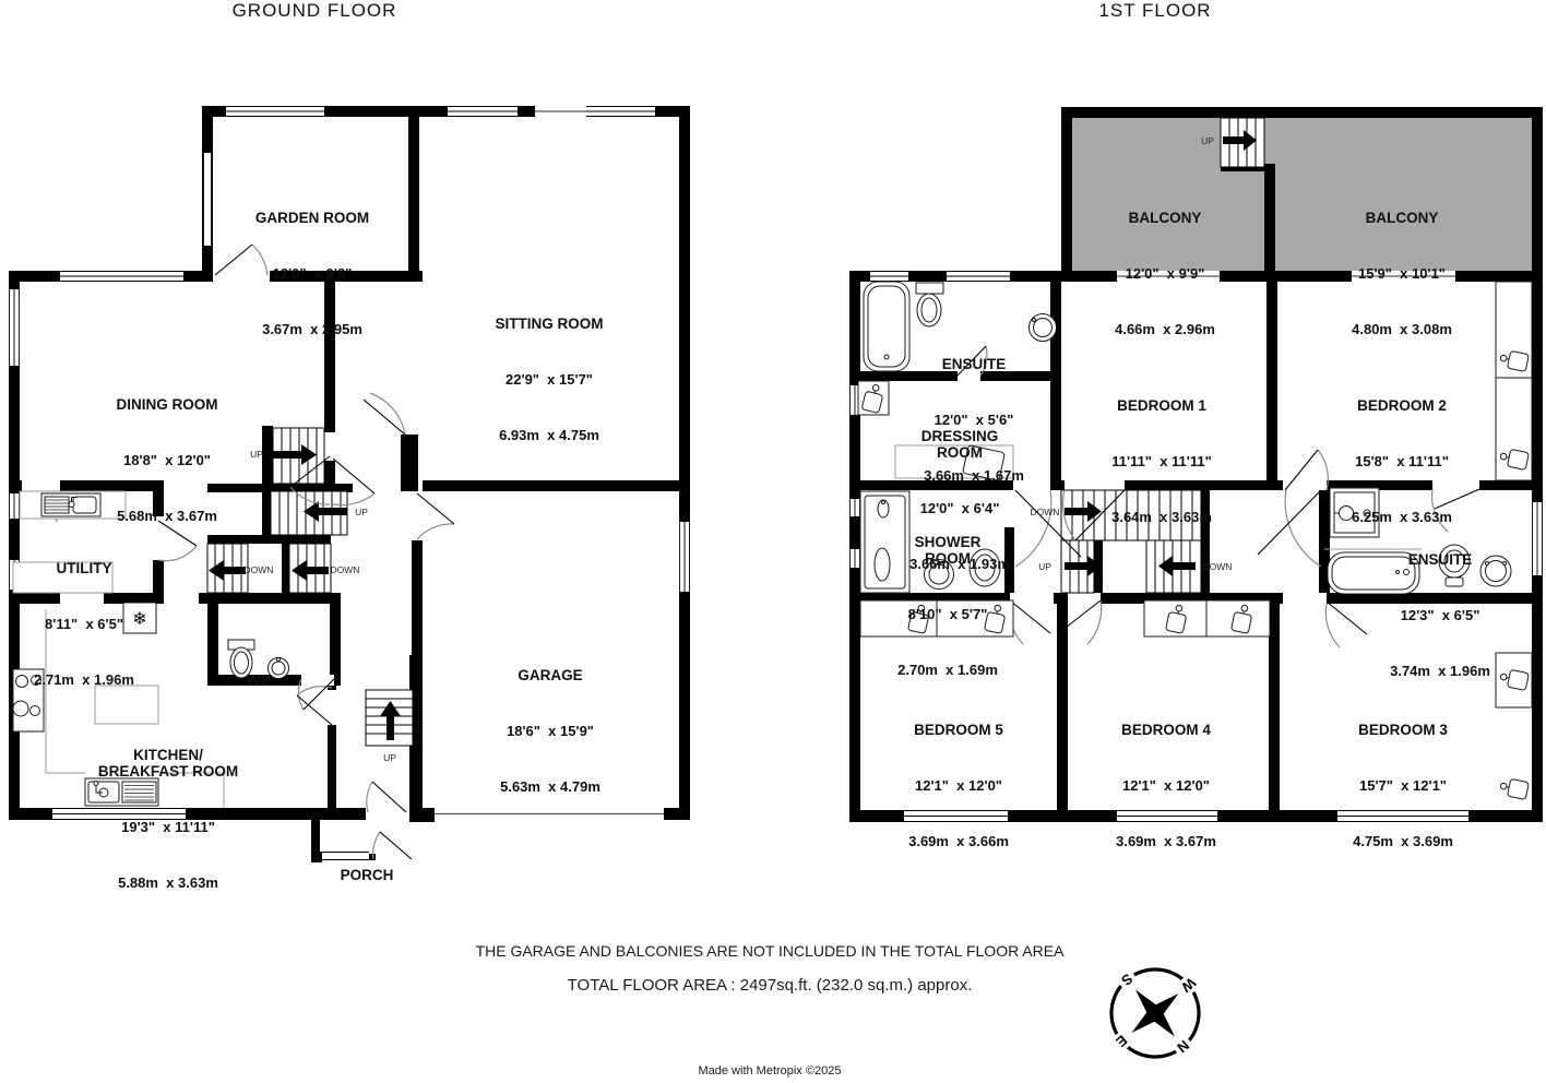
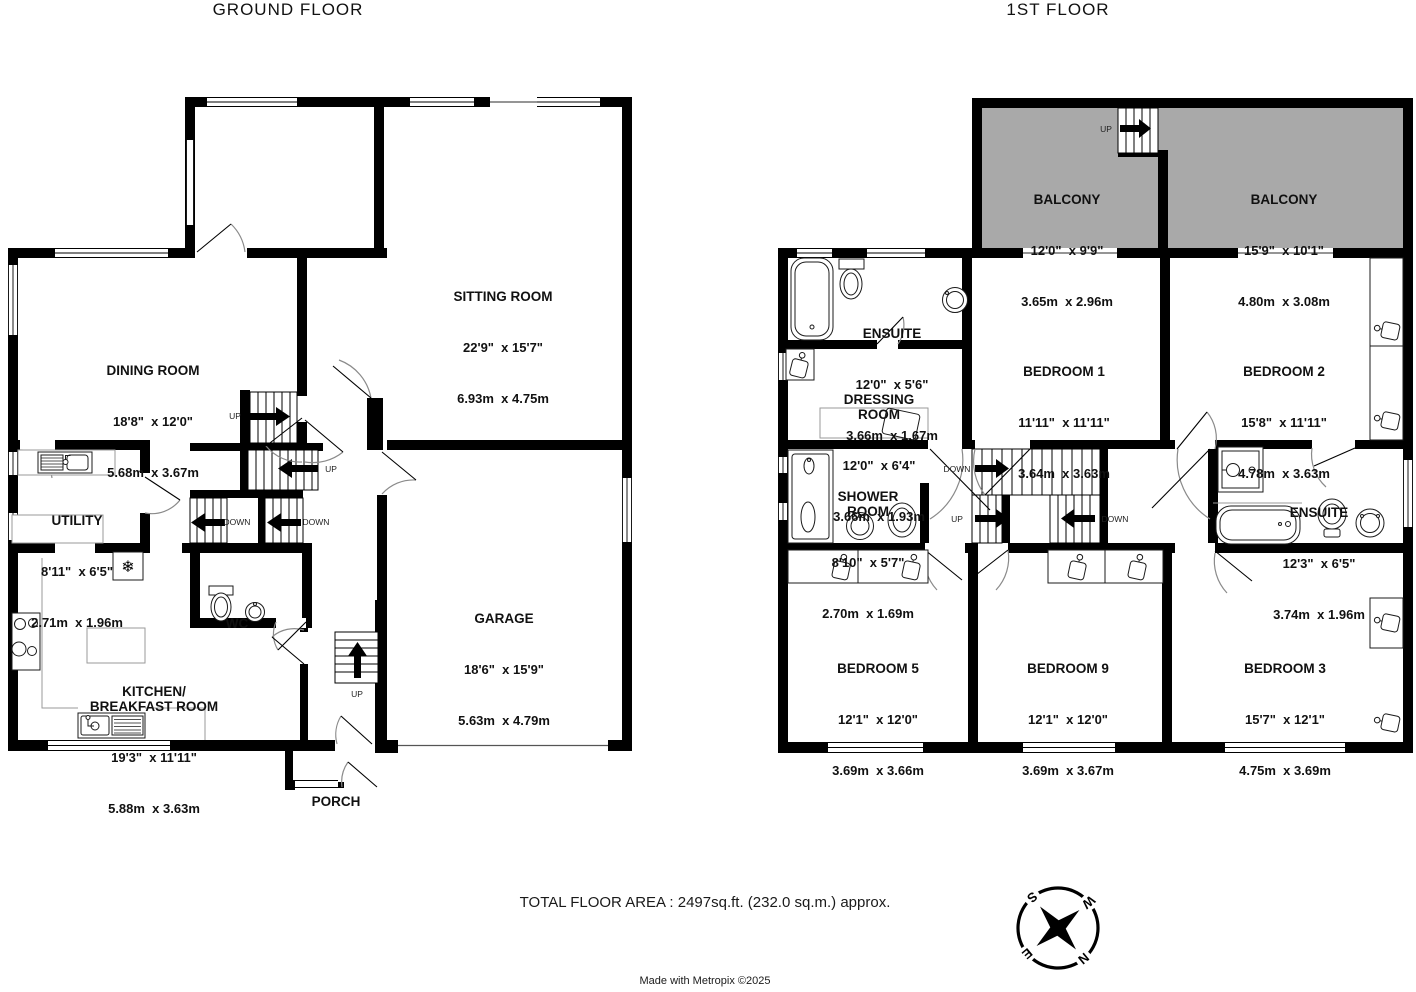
  ❄
  GROUND FLOOR
  1ST FLOOR
- GARDEN ROOM
- 12'0" x 9'8"
- 3.67m x 2.95m
  SITTING ROOM
  22'9" x 15'7"
  6.93m x 4.75m
  DINING ROOM
  18'8" x 12'0"
  5.68m x 3.67m
  UTILITY
  8'11" x 6'5"
  2.71m x 1.96m
  WC
  KITCHEN/
  BREAKFAST ROOM
  19'3" x 11'11"
  5.88m x 3.63m
  GARAGE
  18'6" x 15'9"
  5.63m x 4.79m
  PORCH
  BALCONY
  12'0" x 9'9"
- 4.66m x 2.96m
+ 3.65m x 2.96m
  BALCONY
  15'9" x 10'1"
  4.80m x 3.08m
  ENSUITE
  12'0" x 5'6"
  3.66m x 1.67m
  DRESSING
  ROOM
  12'0" x 6'4"
  3.66m x 1.93m
  BEDROOM 1
  11'11" x 11'11"
  3.64m x 3.63m
  BEDROOM 2
  15'8" x 11'11"
- 6.25m x 3.63m
+ 4.78m x 3.63m
  SHOWER
  ROOM
  8'10" x 5'7"
  2.70m x 1.69m
  ENSUITE
  12'3" x 6'5"
  3.74m x 1.96m
  BEDROOM 5
  12'1" x 12'0"
  3.69m x 3.66m
- BEDROOM 4
+ BEDROOM 9
  12'1" x 12'0"
  3.69m x 3.67m
  BEDROOM 3
  15'7" x 12'1"
  4.75m x 3.69m
  UP
  UP
  DOWN
  DOWN
  UP
  UP
  DOWN
  UP
  DOWN
- THE GARAGE AND BALCONIES ARE NOT INCLUDED IN THE TOTAL FLOOR AREA
  TOTAL FLOOR AREA : 2497sq.ft. (232.0 sq.m.) approx.
  Made with Metropix ©2025
